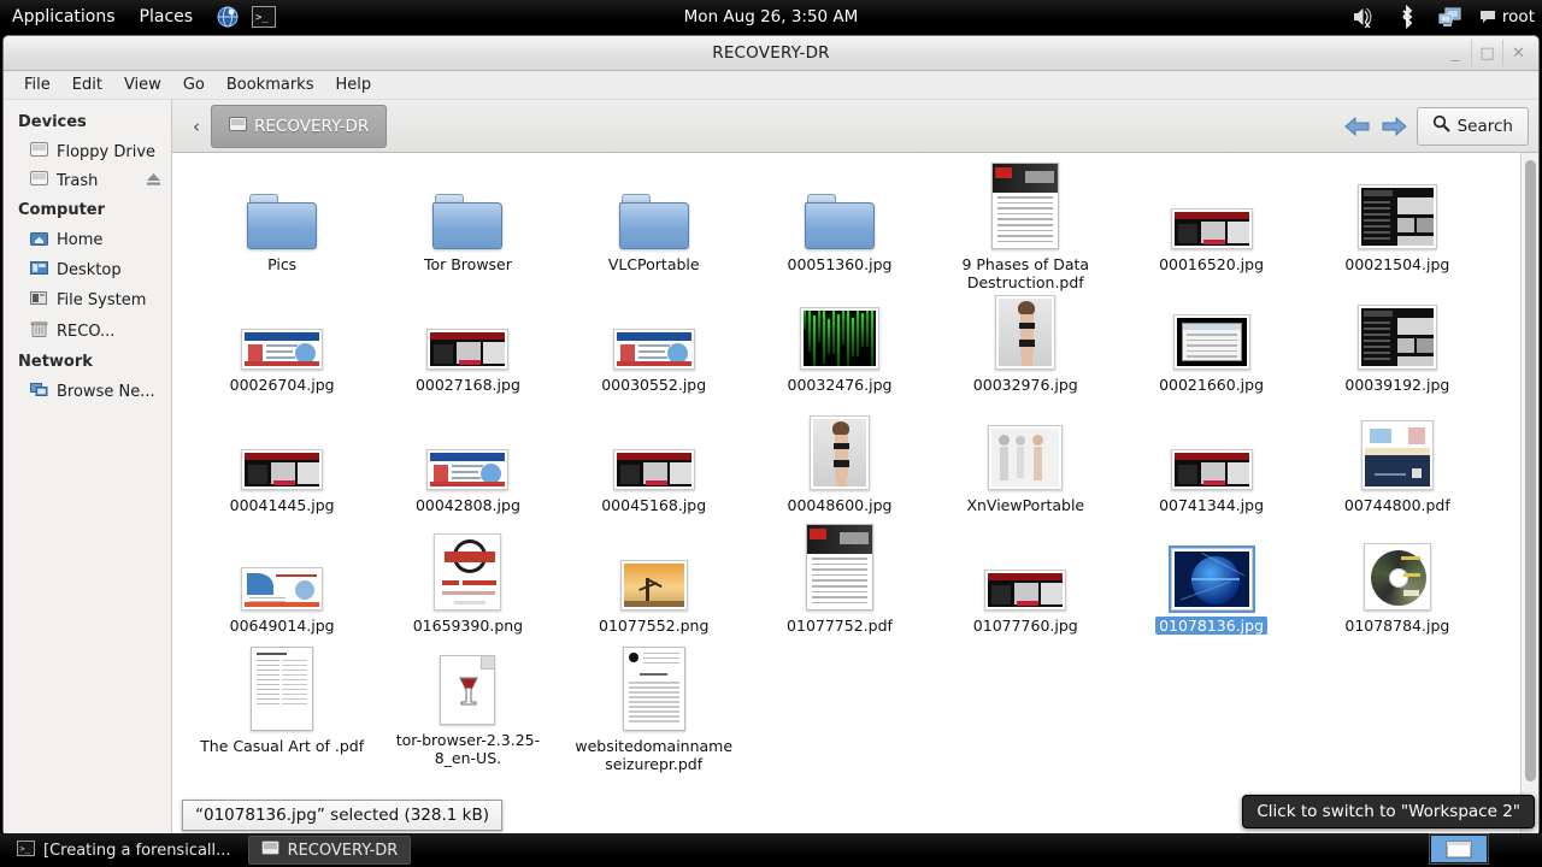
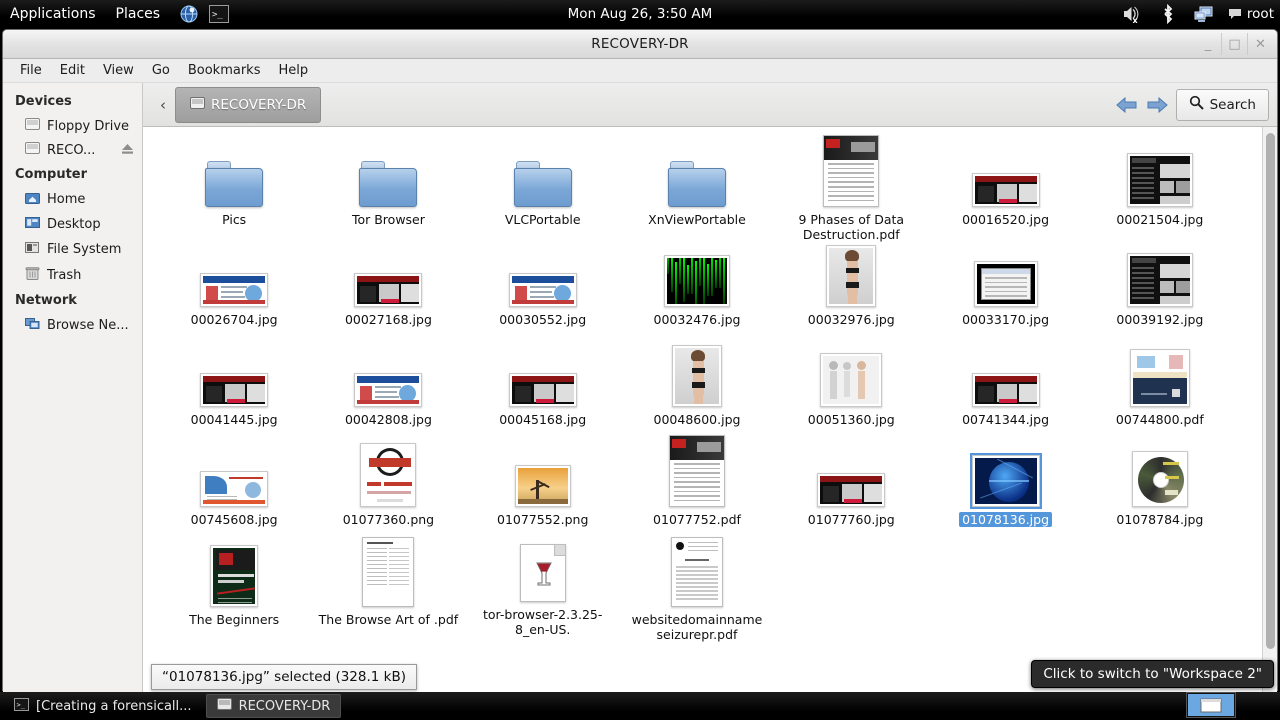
  Applications
  Places
  >_
  Mon Aug 26, 3:50 AM
  x
  root
  RECOVERY-DR
  _
  □
  ✕
  File
  Edit
  View
  Go
  Bookmarks
  Help
  Devices
  Floppy Drive
- Trash
+ RECO...
  Computer
  Home
  Desktop
  File System
- RECO...
+ Trash
  Network
  Browse Ne...
  ‹
  RECOVERY-DR
  Search
  Pics
  Tor Browser
  VLCPortable
- 00051360.jpg
+ XnViewPortable
  9 Phases of Data Destruction.pdf
  00016520.jpg
  00021504.jpg
  00026704.jpg
  00027168.jpg
  00030552.jpg
  00032476.jpg
  00032976.jpg
- 00021660.jpg
+ 00033170.jpg
  00039192.jpg
  00041445.jpg
  00042808.jpg
  00045168.jpg
  00048600.jpg
- XnViewPortable
+ 00051360.jpg
  00741344.jpg
  00744800.pdf
- 00649014.jpg
+ 00745608.jpg
- 01659390.png
+ 01077360.png
  01077552.png
  01077752.pdf
  01077760.jpg
  01078136.jpg
  01078784.jpg
+ The Beginners
- The Casual Art of .pdf
+ The Browse Art of .pdf
  tor-browser-2.3.25-8_en-US.
  websitedomainname seizurepr.pdf
  “01078136.jpg” selected (328.1 kB)
  >_
  [Creating a forensicall...
  RECOVERY-DR
  Click to switch to "Workspace 2"
